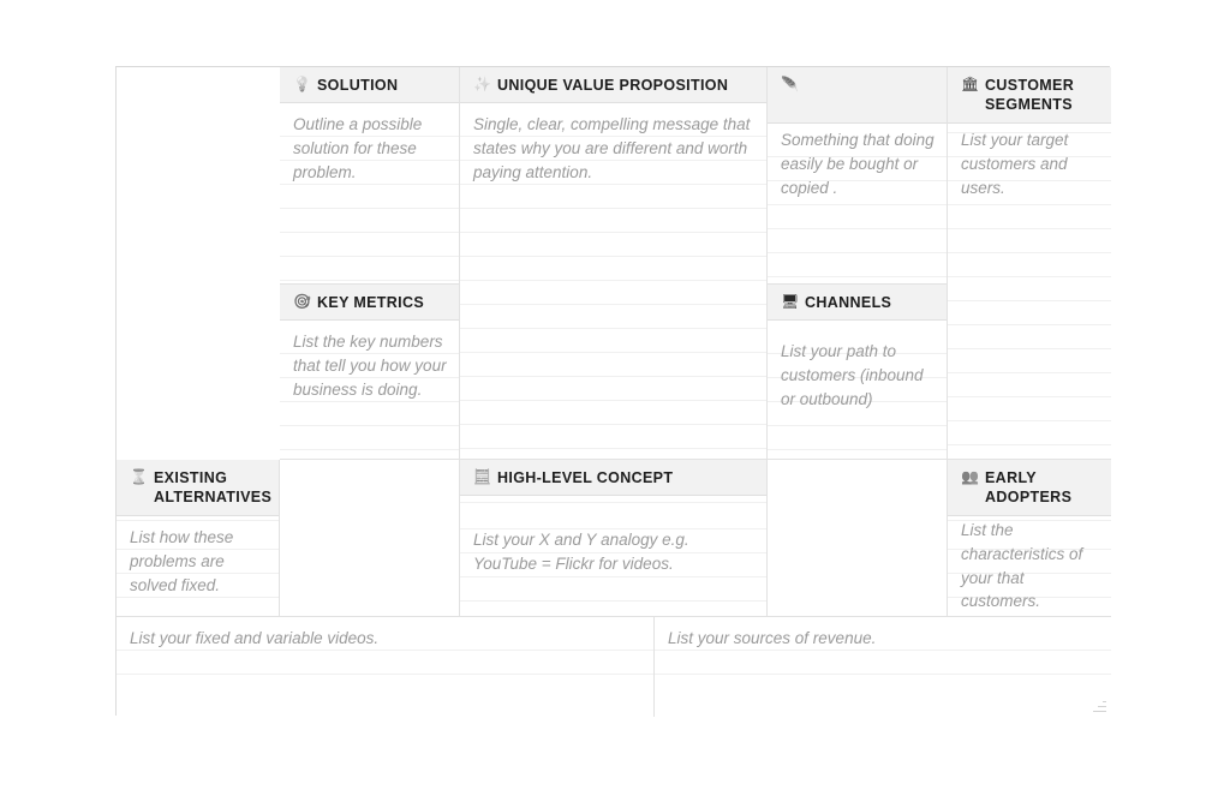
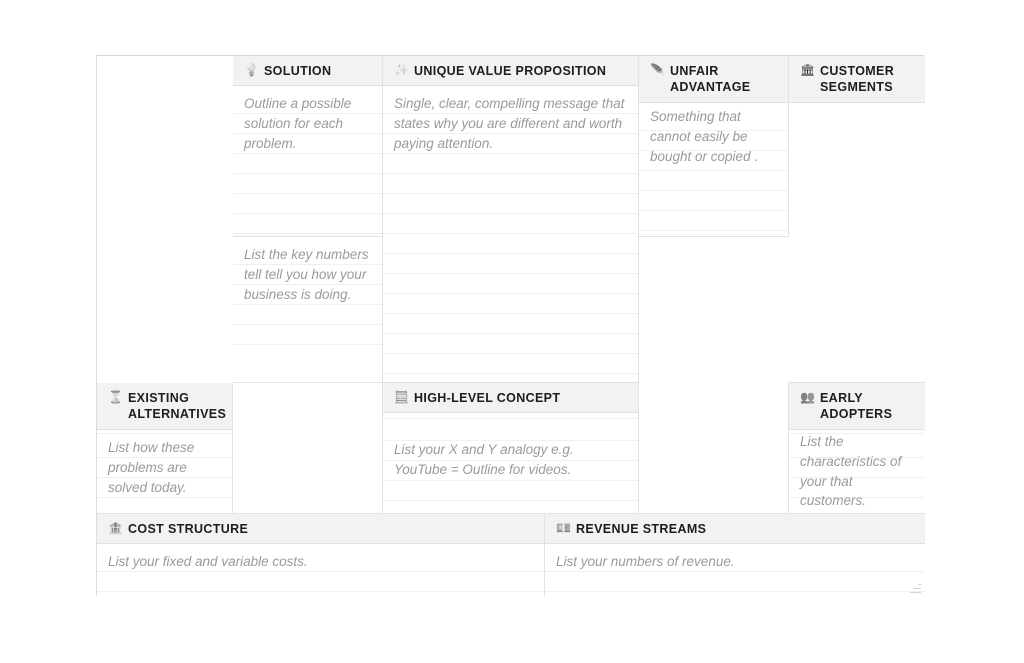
  ⌛
  EXISTING ALTERNATIVES
- List how these problems are solved fixed.
+ List how these problems are solved today.
  💡
  SOLUTION
- Outline a possible solution for these problem.
+ Outline a possible solution for each problem.
- 🎯
- KEY METRICS
- List the key numbers that tell you how your business is doing.
+ List the key numbers tell tell you how your business is doing.
  ✨
  UNIQUE VALUE PROPOSITION
  Single, clear, compelling message that states why you are different and worth paying attention.
  🧮
  HIGH-LEVEL CONCEPT
- List your X and Y analogy e.g. YouTube = Flickr for videos.
+ List your X and Y analogy e.g. YouTube = Outline for videos.
  🪶
+ UNFAIR ADVANTAGE
- Something that doing easily be bought or copied .
+ Something that cannot easily be bought or copied .
- 🖥
- CHANNELS
- List your path to customers (inbound or outbound)
  🏛
  CUSTOMER SEGMENTS
- List your target customers and users.
  👥
  EARLY ADOPTERS
  List the characteristics of your that customers.
+ 🏦
+ COST STRUCTURE
- List your fixed and variable videos.
+ List your fixed and variable costs.
+ 💵
+ REVENUE STREAMS
- List your sources of revenue.
+ List your numbers of revenue.
